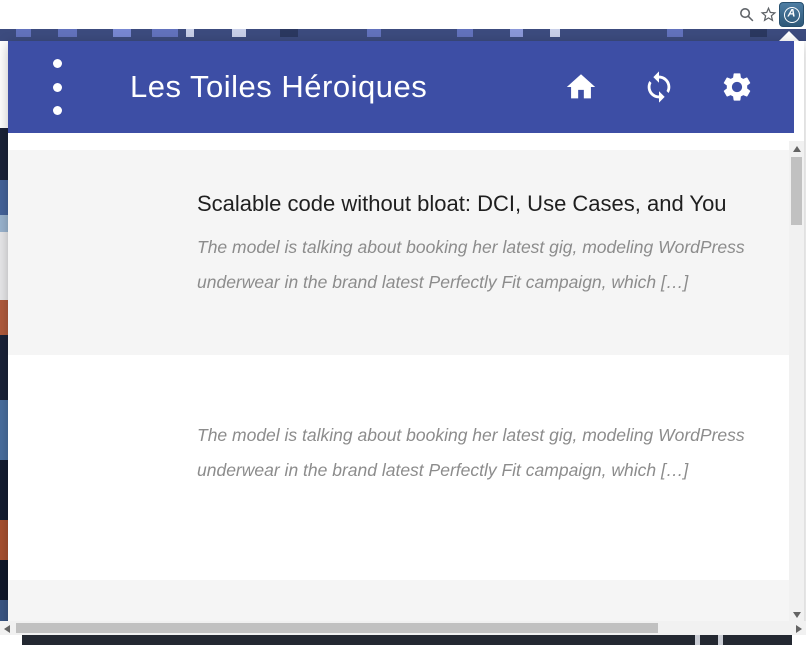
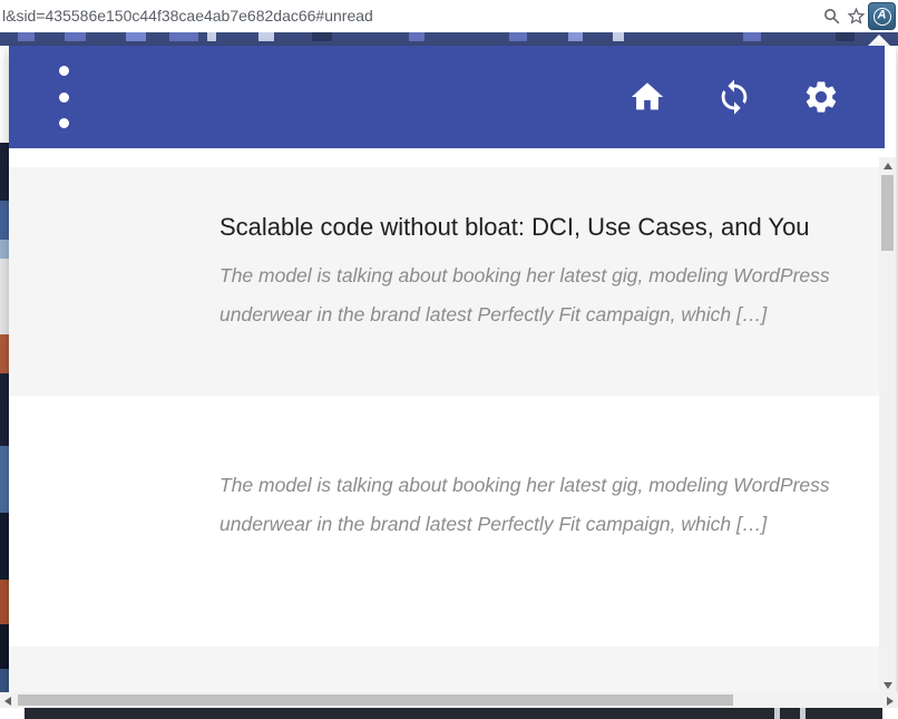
+ l&sid=435586e150c44f38cae4ab7e682dac66#unread
  A
- Les Toiles Héroiques
  Scalable code without bloat: DCI, Use Cases, and You
  The model is talking about booking her latest gig, modeling WordPress underwear in the brand latest Perfectly Fit campaign, which […]
  The model is talking about booking her latest gig, modeling WordPress underwear in the brand latest Perfectly Fit campaign, which […]
